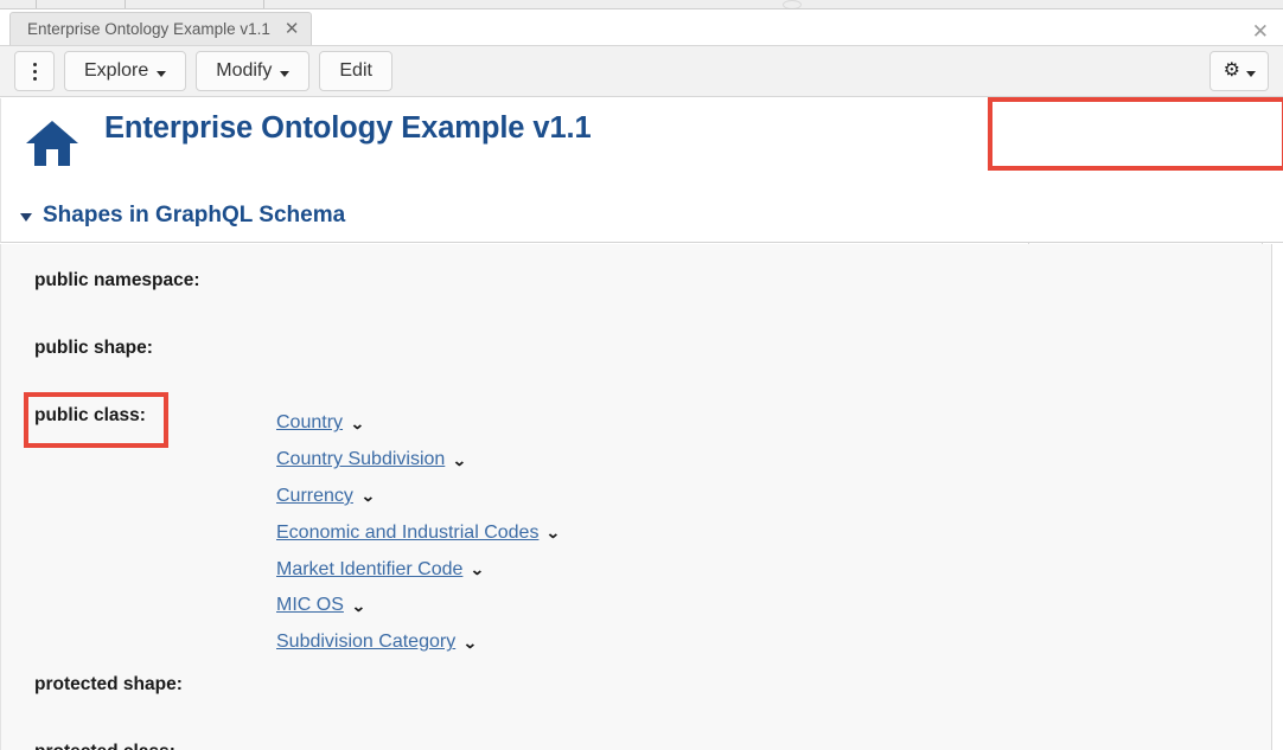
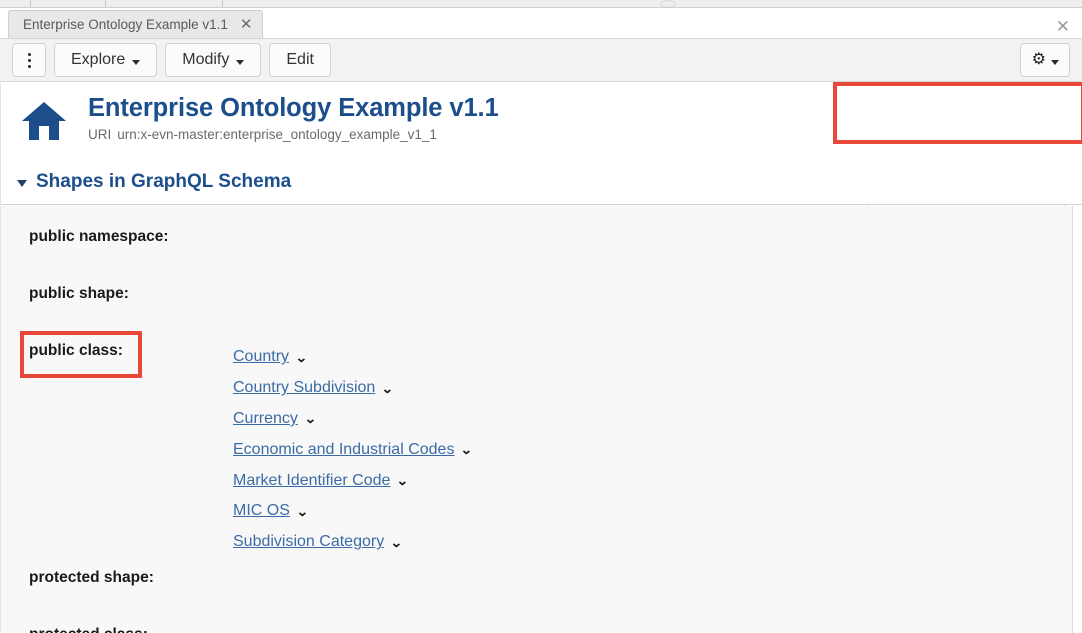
  Enterprise Ontology Example v1.1
  ✕
  ✕
  Explore
  Modify
  Edit
  ⚙
  Enterprise Ontology Example v1.1
+ URI urn:x-evn-master:enterprise_ontology_example_v1_1
  Shapes in GraphQL Schema
  public namespace:
  public shape:
  public class:
  Country
  ⌄
  Country Subdivision
  ⌄
  Currency
  ⌄
  Economic and Industrial Codes
  ⌄
  Market Identifier Code
  ⌄
  MIC OS
  ⌄
  Subdivision Category
  ⌄
  protected shape:
